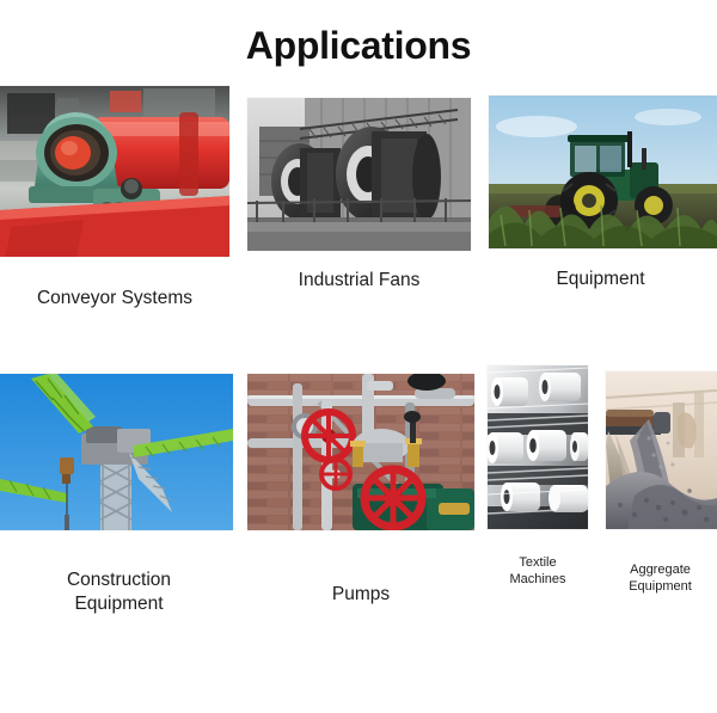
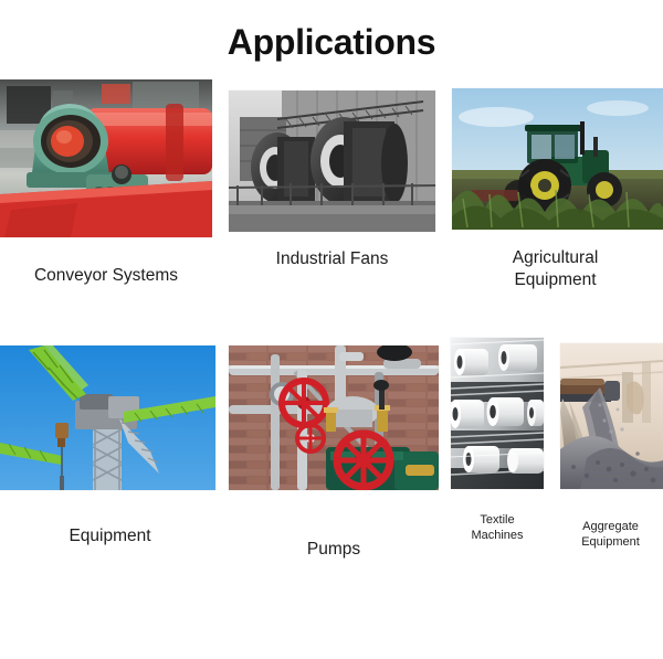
  Applications
  Conveyor Systems
  Industrial Fans
+ Agricultural
  Equipment
- Construction
  Equipment
  Pumps
  Textile
  Machines
  Aggregate
  Equipment
